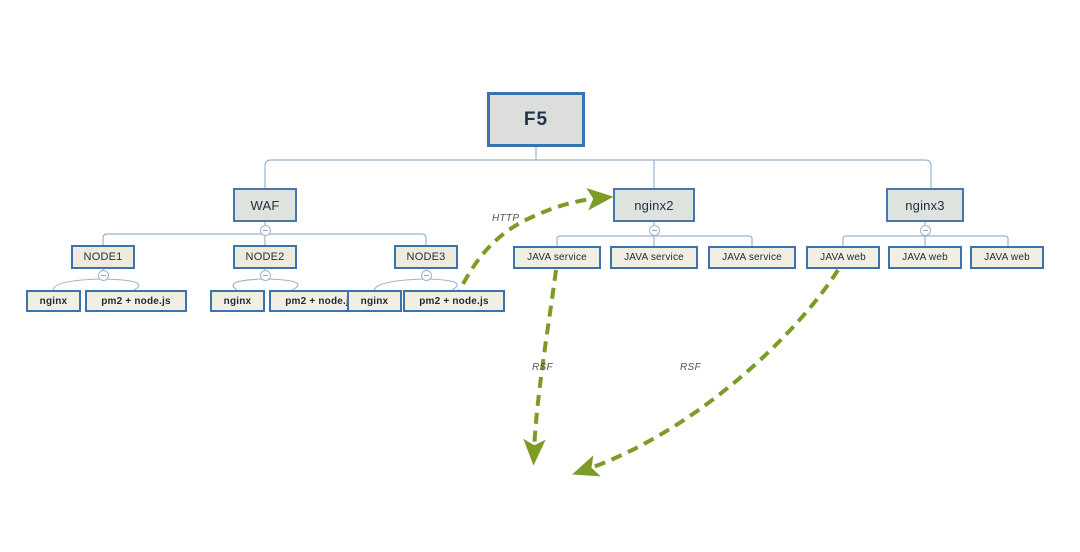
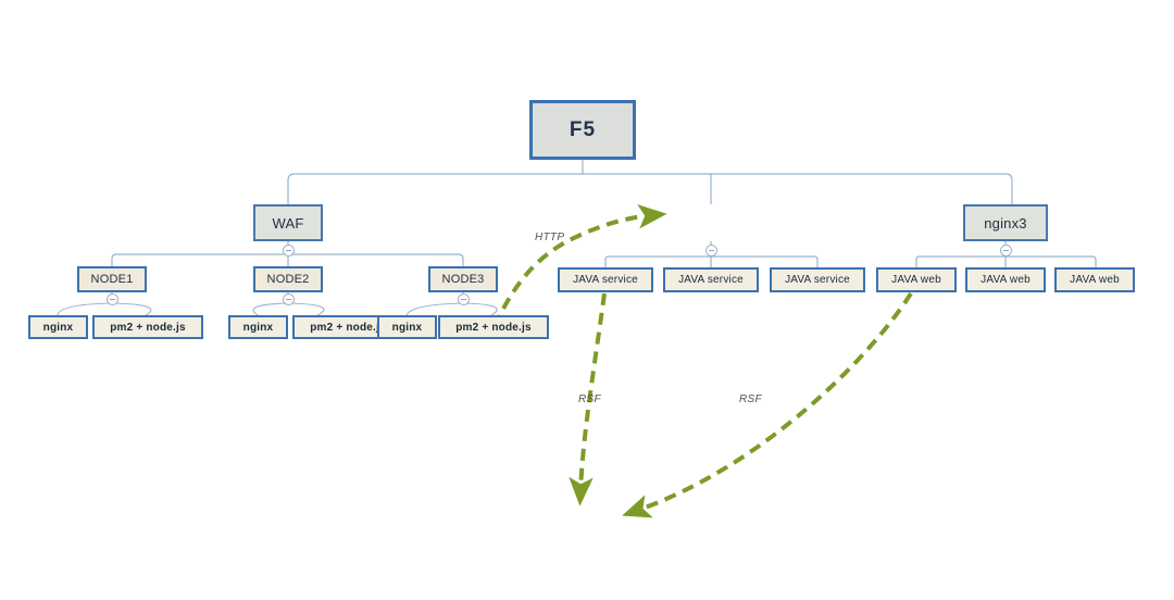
  F5
  WAF
- nginx2
  nginx3
  NODE1
  NODE2
  NODE3
  nginx
  pm2 + node.js
  nginx
  pm2 + node.
  nginx
  pm2 + node.js
  JAVA service
  JAVA service
  JAVA service
  JAVA web
  JAVA web
  JAVA web
  HTTP
  RSF
  RSF
